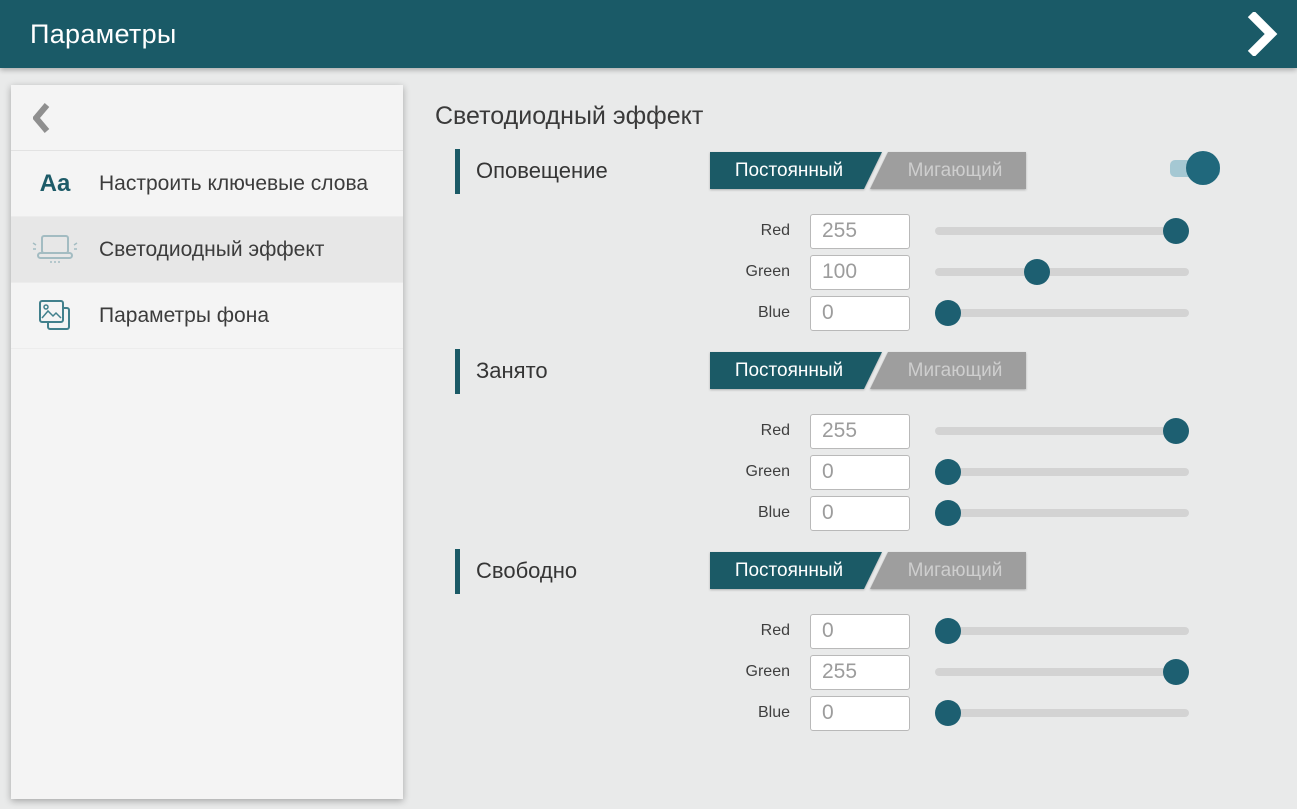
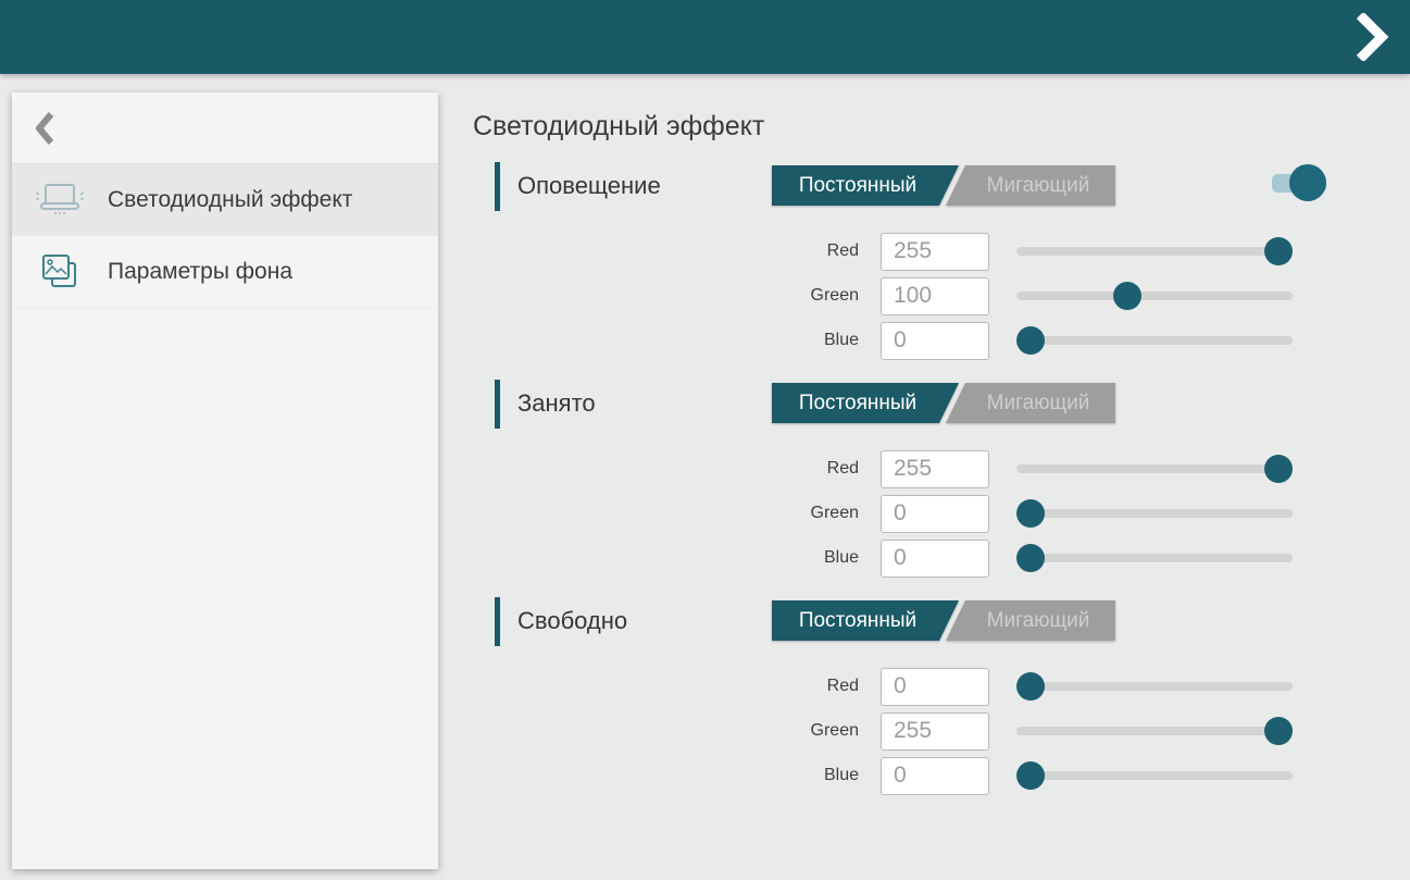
- Параметры
- Aa
- Настроить ключевые слова
  Светодиодный эффект
  Параметры фона
  Светодиодный эффект
  Оповещение
  Постоянный
  Мигающий
  Red
  255
  Green
  100
  Blue
  0
  Занято
  Постоянный
  Мигающий
  Red
  255
  Green
  0
  Blue
  0
  Свободно
  Постоянный
  Мигающий
  Red
  0
  Green
  255
  Blue
  0
